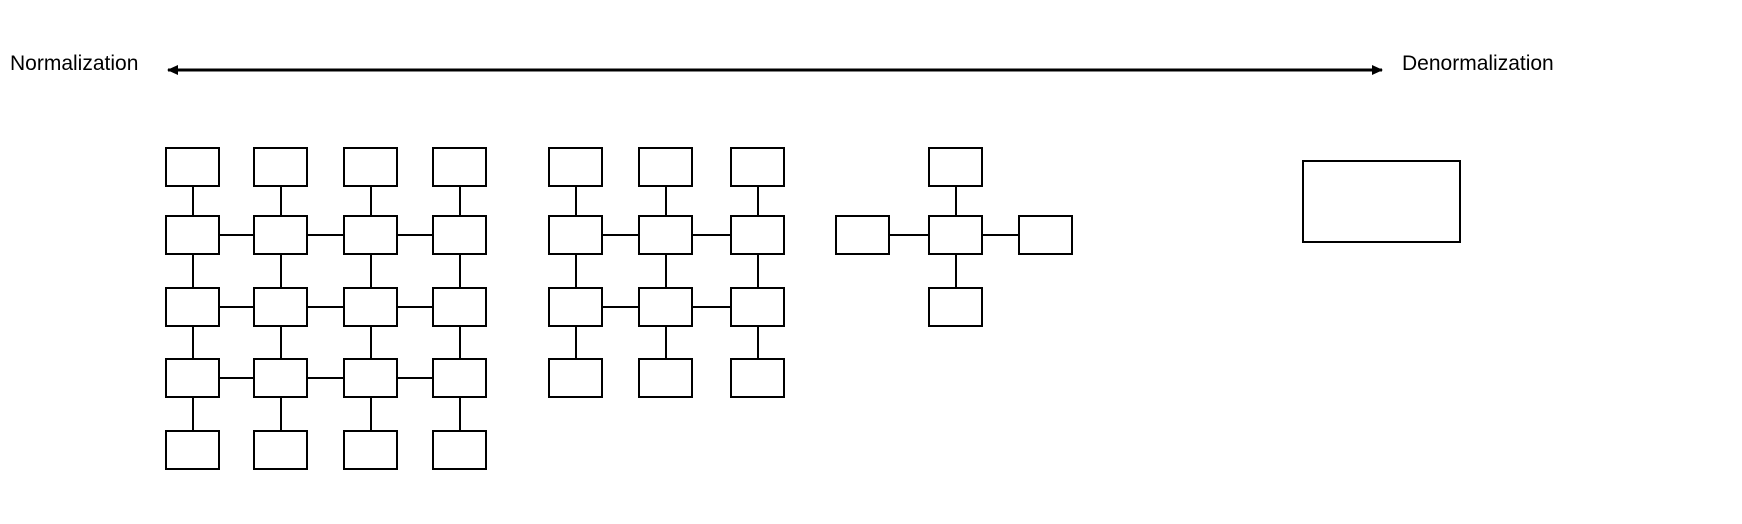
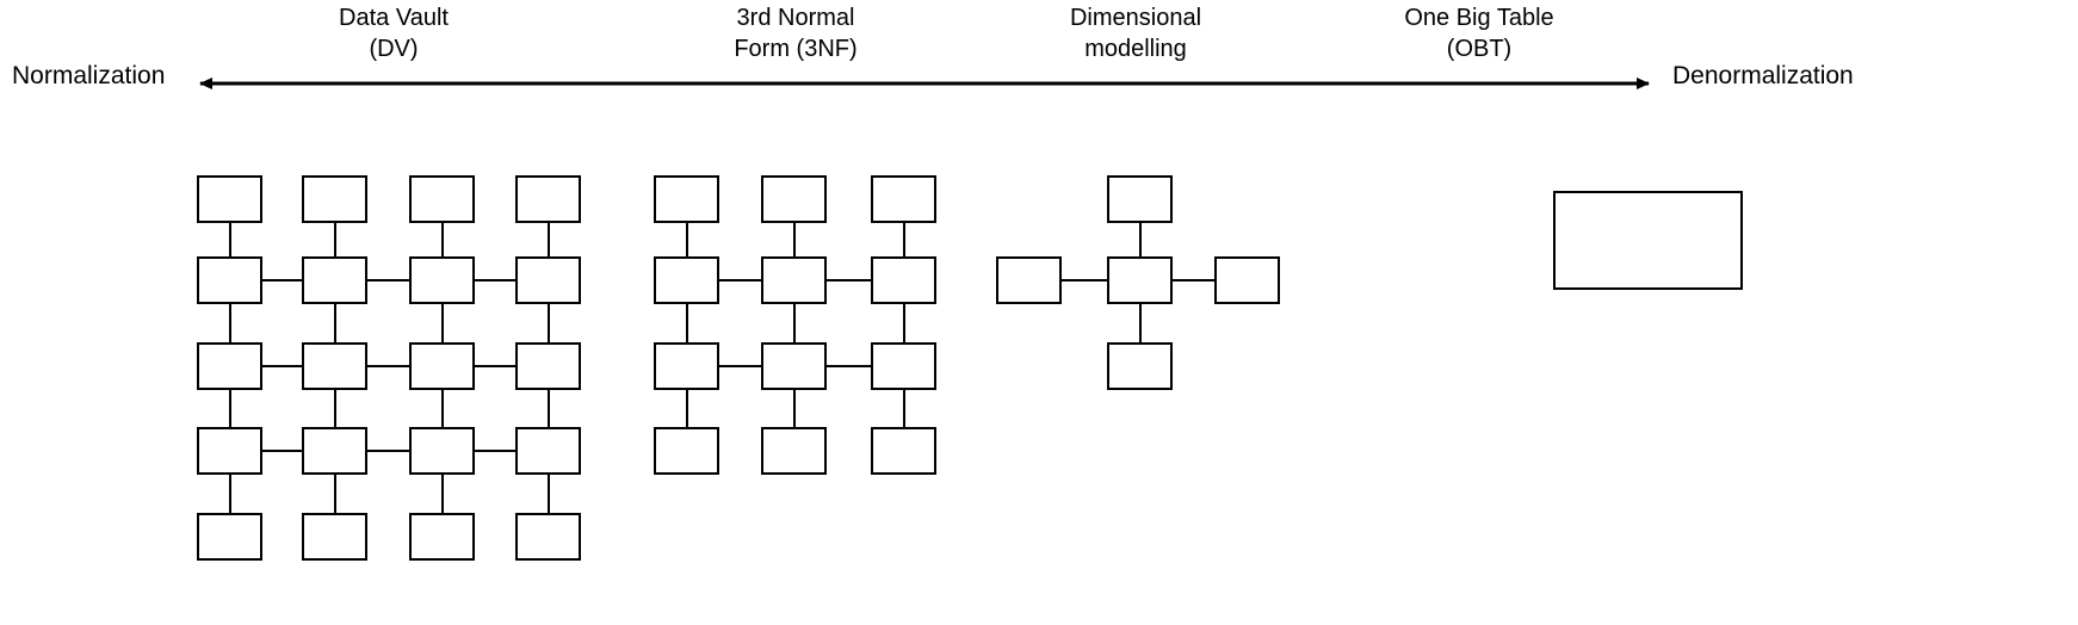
  Normalization
  Denormalization
+ Data Vault
+ (DV)
+ 3rd Normal
+ Form (3NF)
+ Dimensional
+ modelling
+ One Big Table
+ (OBT)
